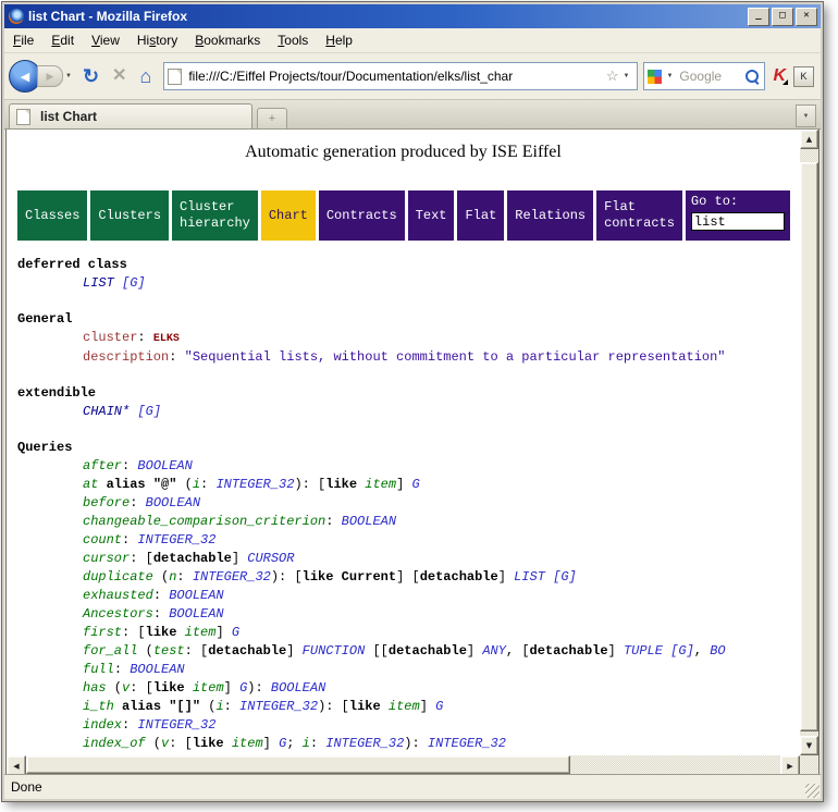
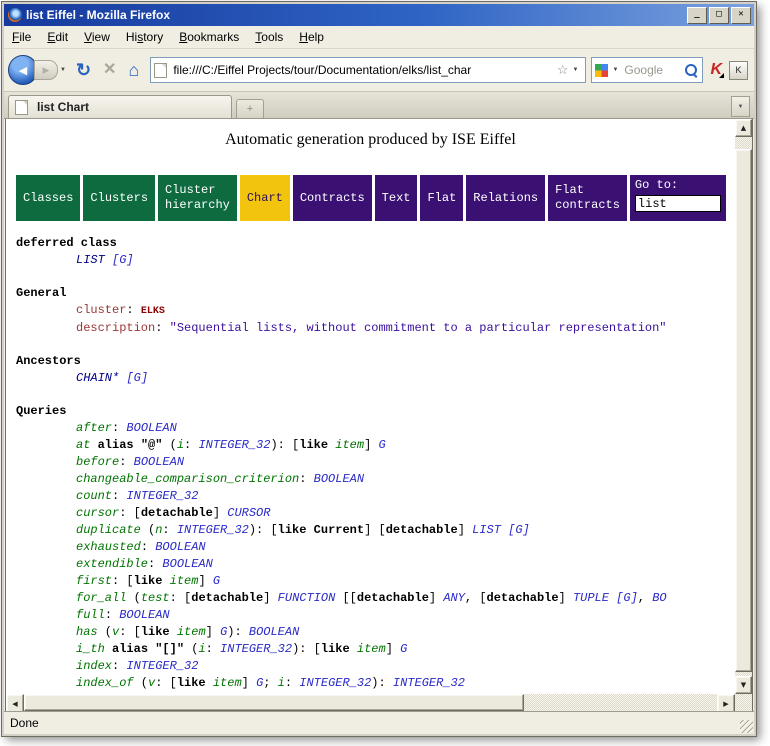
- list Chart - Mozilla Firefox
+ list Eiffel - Mozilla Firefox
  _
  □
  ✕
  File
  Edit
  View
  History
  Bookmarks
  Tools
  Help
  ◀
  ▶
  ↻
  ✕
  ⌂
  file:///C:/Eiffel Projects/tour/Documentation/elks/list_char
  ☆
  Google
  K
  K
  list Chart
  +
  Automatic generation produced by ISE Eiffel
  Classes
  Clusters
  Cluster
  hierarchy
  Chart
  Contracts
  Text
  Flat
  Relations
  Flat
  contracts
  Go to:
  list
  deferred class
  LIST [G]
  General
  cluster: ELKS
  description: "Sequential lists, without commitment to a particular representation"
- extendible
+ Ancestors
  CHAIN* [G]
  Queries
  after: BOOLEAN
  at alias "@" (i: INTEGER_32): [like item] G
  before: BOOLEAN
  changeable_comparison_criterion: BOOLEAN
  count: INTEGER_32
  cursor: [detachable] CURSOR
  duplicate (n: INTEGER_32): [like Current] [detachable] LIST [G]
  exhausted: BOOLEAN
- Ancestors: BOOLEAN
+ extendible: BOOLEAN
  first: [like item] G
  for_all (test: [detachable] FUNCTION [[detachable] ANY, [detachable] TUPLE [G], BO
  full: BOOLEAN
  has (v: [like item] G): BOOLEAN
  i_th alias "[]" (i: INTEGER_32): [like item] G
  index: INTEGER_32
  index_of (v: [like item] G; i: INTEGER_32): INTEGER_32
  ▲
  ▼
  ◀
  ▶
  Done
